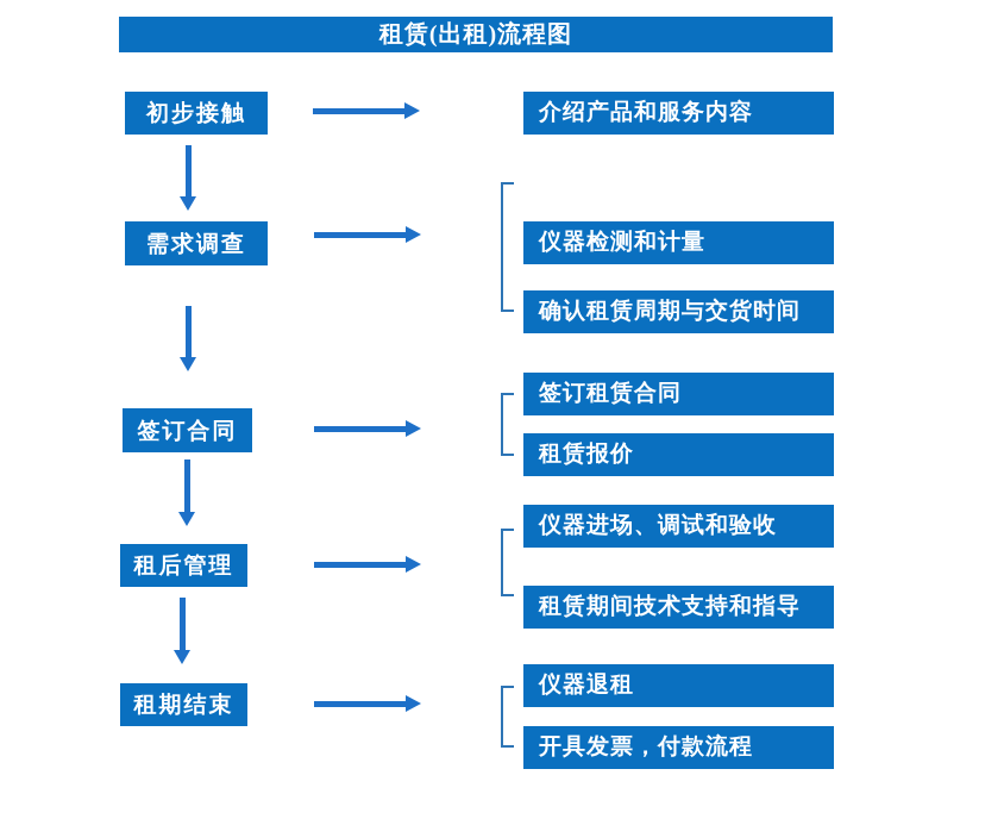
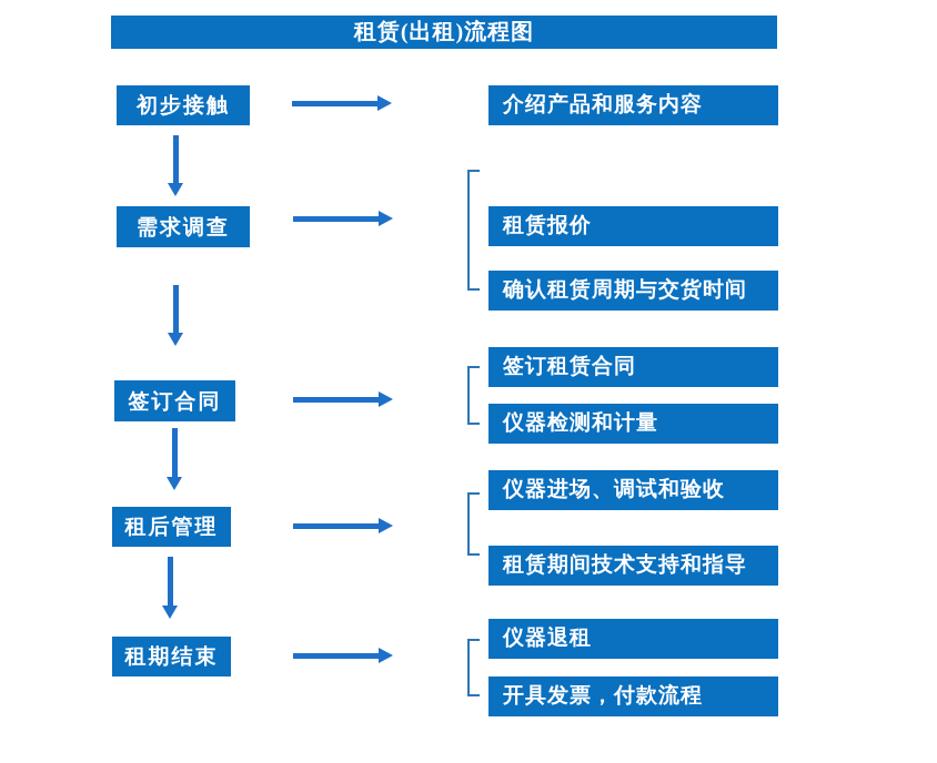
  租赁(出租)流程图
  初步接触
  需求调查
  签订合同
  租后管理
  租期结束
  介绍产品和服务内容
- 仪器检测和计量
+ 租赁报价
  确认租赁周期与交货时间
  签订租赁合同
- 租赁报价
+ 仪器检测和计量
  仪器进场、调试和验收
  租赁期间技术支持和指导
  仪器退租
  开具发票，付款流程
